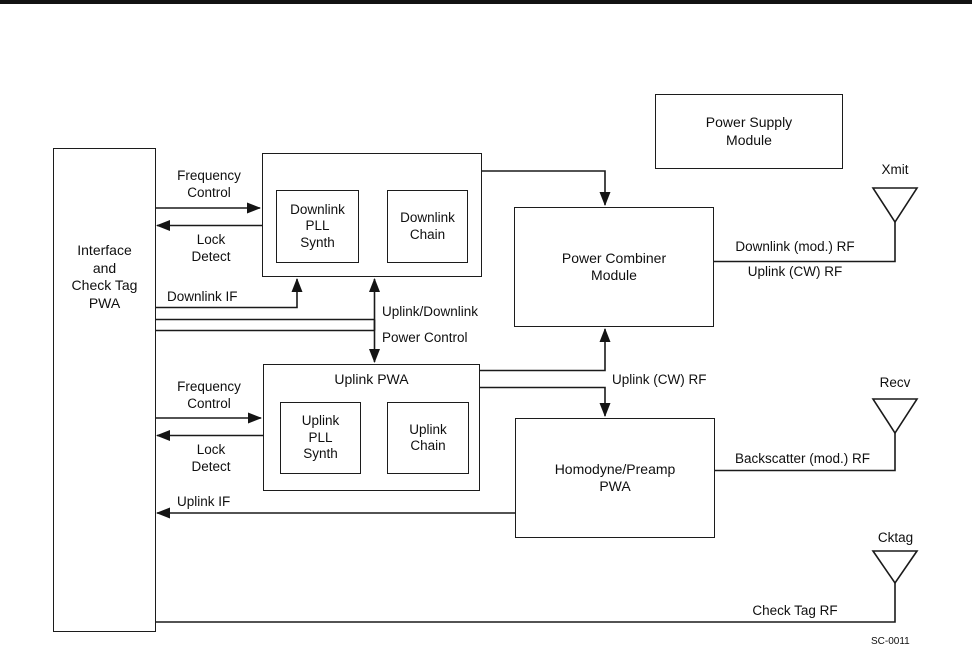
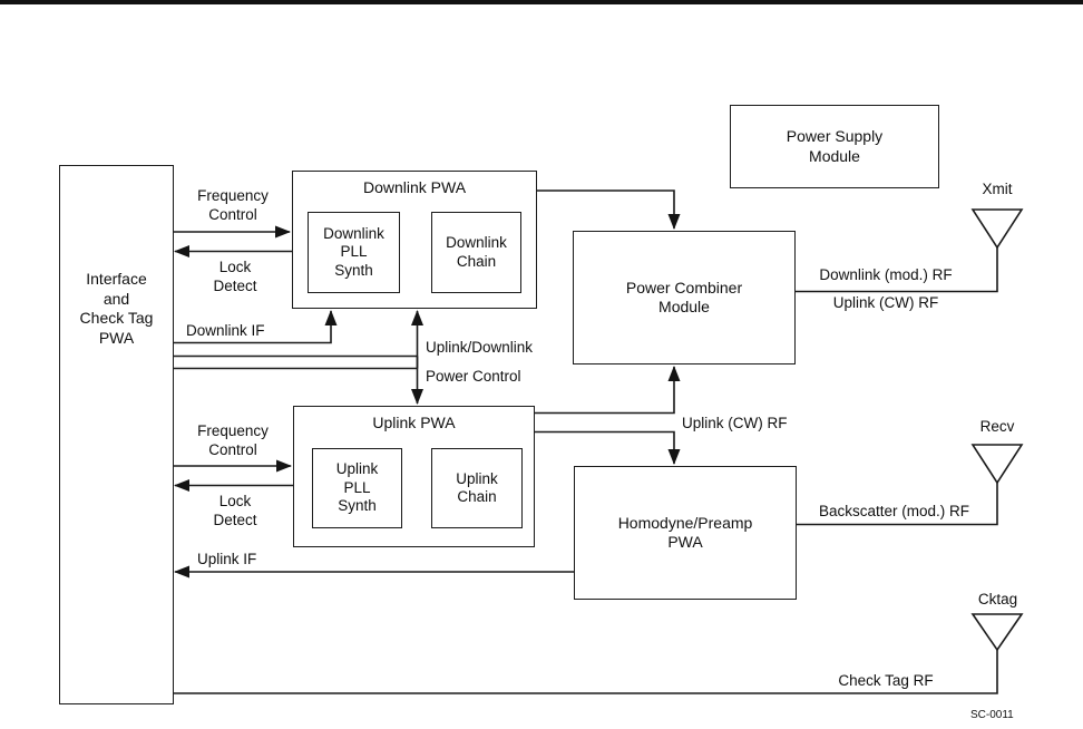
  Interface
  and
  Check Tag
  PWA
+ Downlink PWA
  Downlink
  PLL
  Synth
  Downlink
  Chain
  Uplink PWA
  Uplink
  PLL
  Synth
  Uplink
  Chain
  Power Supply
  Module
  Power Combiner
  Module
  Homodyne/Preamp
  PWA
  Frequency
  Control
  Lock
  Detect
  Downlink IF
  Uplink/Downlink
  Power Control
  Frequency
  Control
  Lock
  Detect
  Uplink IF
  Uplink (CW) RF
  Downlink (mod.) RF
  Uplink (CW) RF
  Backscatter (mod.) RF
  Check Tag RF
  Xmit
  Recv
  Cktag
  SC-0011
